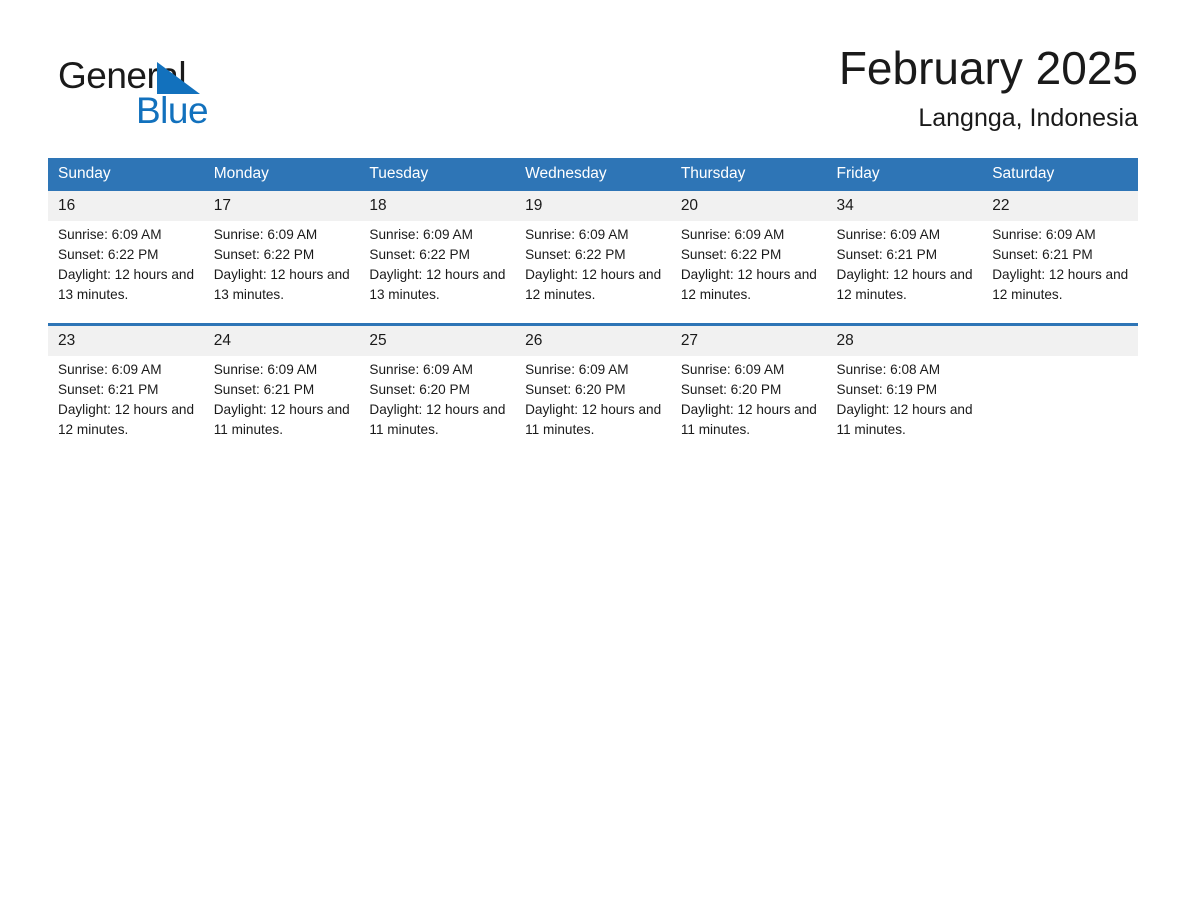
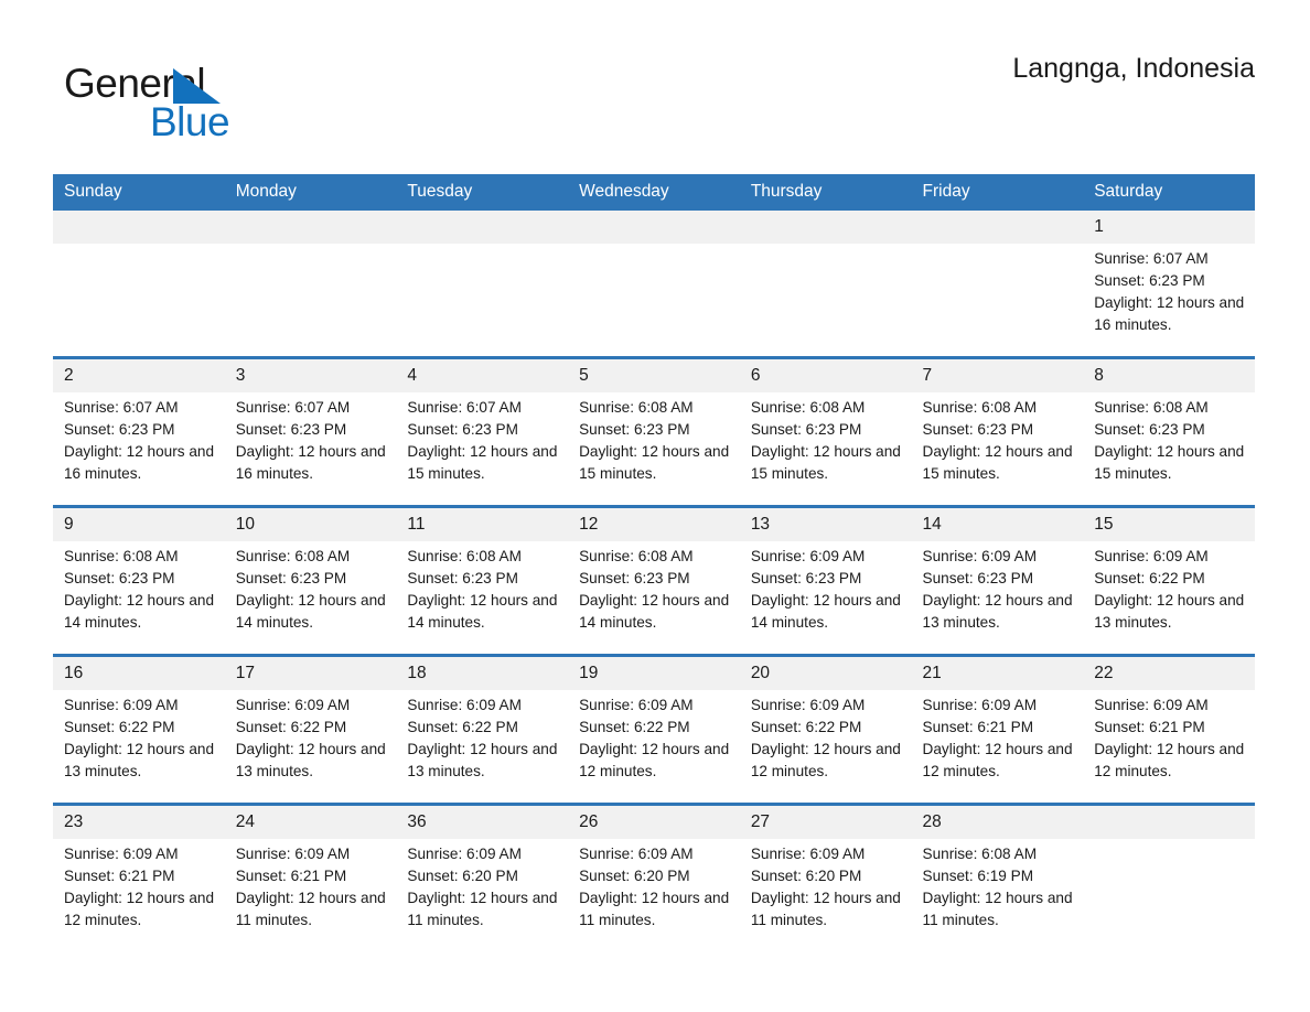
  Generl
  Blue
- February 2025
  Langnga, Indonesia
  Sunday	Monday	Tuesday	Wednesday	Thursday	Friday	Saturday
+ 						1Sunrise: 6:07 AMSunset: 6:23 PMDaylight: 12 hours and 16 minutes.
+ 2Sunrise: 6:07 AMSunset: 6:23 PMDaylight: 12 hours and 16 minutes.	3Sunrise: 6:07 AMSunset: 6:23 PMDaylight: 12 hours and 16 minutes.	4Sunrise: 6:07 AMSunset: 6:23 PMDaylight: 12 hours and 15 minutes.	5Sunrise: 6:08 AMSunset: 6:23 PMDaylight: 12 hours and 15 minutes.	6Sunrise: 6:08 AMSunset: 6:23 PMDaylight: 12 hours and 15 minutes.	7Sunrise: 6:08 AMSunset: 6:23 PMDaylight: 12 hours and 15 minutes.	8Sunrise: 6:08 AMSunset: 6:23 PMDaylight: 12 hours and 15 minutes.
+ 9Sunrise: 6:08 AMSunset: 6:23 PMDaylight: 12 hours and 14 minutes.	10Sunrise: 6:08 AMSunset: 6:23 PMDaylight: 12 hours and 14 minutes.	11Sunrise: 6:08 AMSunset: 6:23 PMDaylight: 12 hours and 14 minutes.	12Sunrise: 6:08 AMSunset: 6:23 PMDaylight: 12 hours and 14 minutes.	13Sunrise: 6:09 AMSunset: 6:23 PMDaylight: 12 hours and 14 minutes.	14Sunrise: 6:09 AMSunset: 6:23 PMDaylight: 12 hours and 13 minutes.	15Sunrise: 6:09 AMSunset: 6:22 PMDaylight: 12 hours and 13 minutes.
- 16Sunrise: 6:09 AMSunset: 6:22 PMDaylight: 12 hours and 13 minutes.	17Sunrise: 6:09 AMSunset: 6:22 PMDaylight: 12 hours and 13 minutes.	18Sunrise: 6:09 AMSunset: 6:22 PMDaylight: 12 hours and 13 minutes.	19Sunrise: 6:09 AMSunset: 6:22 PMDaylight: 12 hours and 12 minutes.	20Sunrise: 6:09 AMSunset: 6:22 PMDaylight: 12 hours and 12 minutes.	34Sunrise: 6:09 AMSunset: 6:21 PMDaylight: 12 hours and 12 minutes.	22Sunrise: 6:09 AMSunset: 6:21 PMDaylight: 12 hours and 12 minutes.
+ 16Sunrise: 6:09 AMSunset: 6:22 PMDaylight: 12 hours and 13 minutes.	17Sunrise: 6:09 AMSunset: 6:22 PMDaylight: 12 hours and 13 minutes.	18Sunrise: 6:09 AMSunset: 6:22 PMDaylight: 12 hours and 13 minutes.	19Sunrise: 6:09 AMSunset: 6:22 PMDaylight: 12 hours and 12 minutes.	20Sunrise: 6:09 AMSunset: 6:22 PMDaylight: 12 hours and 12 minutes.	21Sunrise: 6:09 AMSunset: 6:21 PMDaylight: 12 hours and 12 minutes.	22Sunrise: 6:09 AMSunset: 6:21 PMDaylight: 12 hours and 12 minutes.
- 23Sunrise: 6:09 AMSunset: 6:21 PMDaylight: 12 hours and 12 minutes.	24Sunrise: 6:09 AMSunset: 6:21 PMDaylight: 12 hours and 11 minutes.	25Sunrise: 6:09 AMSunset: 6:20 PMDaylight: 12 hours and 11 minutes.	26Sunrise: 6:09 AMSunset: 6:20 PMDaylight: 12 hours and 11 minutes.	27Sunrise: 6:09 AMSunset: 6:20 PMDaylight: 12 hours and 11 minutes.	28Sunrise: 6:08 AMSunset: 6:19 PMDaylight: 12 hours and 11 minutes.
+ 23Sunrise: 6:09 AMSunset: 6:21 PMDaylight: 12 hours and 12 minutes.	24Sunrise: 6:09 AMSunset: 6:21 PMDaylight: 12 hours and 11 minutes.	36Sunrise: 6:09 AMSunset: 6:20 PMDaylight: 12 hours and 11 minutes.	26Sunrise: 6:09 AMSunset: 6:20 PMDaylight: 12 hours and 11 minutes.	27Sunrise: 6:09 AMSunset: 6:20 PMDaylight: 12 hours and 11 minutes.	28Sunrise: 6:08 AMSunset: 6:19 PMDaylight: 12 hours and 11 minutes.
